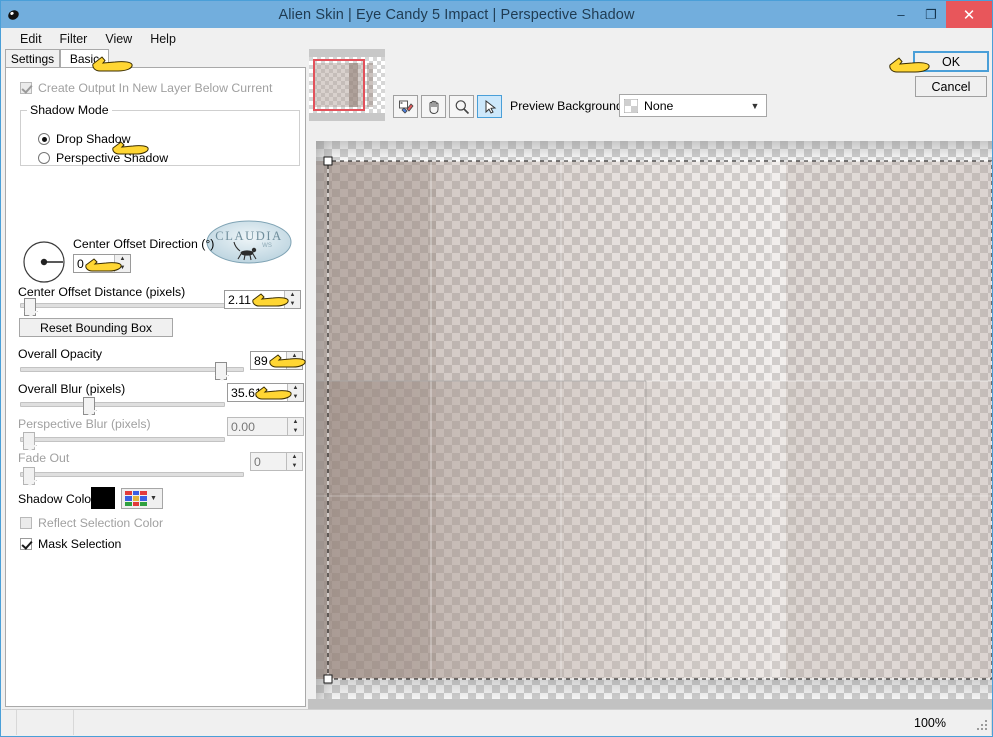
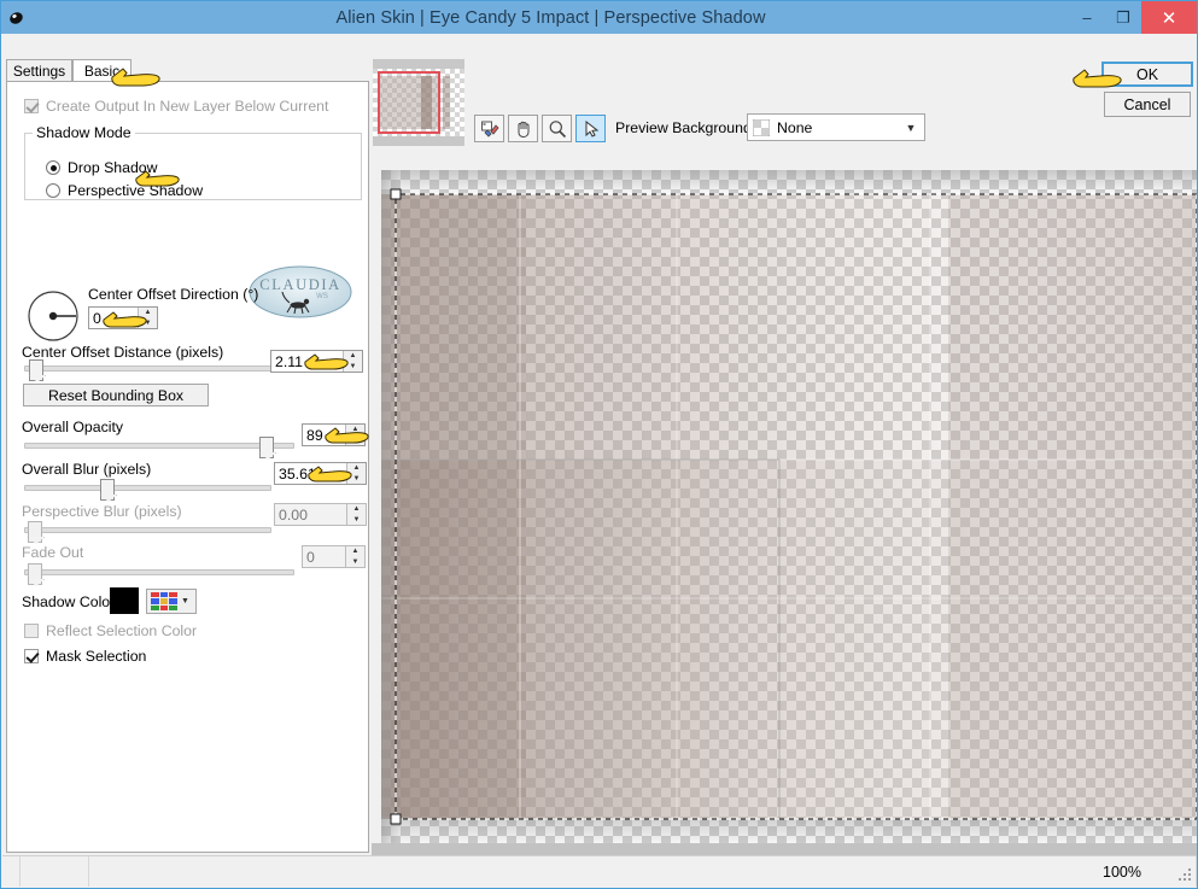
  Alien Skin | Eye Candy 5 Impact | Perspective Shadow
  –
  ❐
  ✕
- Edit
- Filter
- View
- Help
  Settings
  Basic
  Create Output In New Layer Below Current
  Shadow Mode
  Drop Shadow
  Perspective Shadow
  CLAUDIA
  Center Offset Direction (°)
  0
  Center Offset Distance (pixels)
  2.11
  Reset Bounding Box
  Overall Opacity
  89
  Overall Blur (pixels)
  35.6
  Perspective Blur (pixels)
  0.00
  Fade Out
  0
  Shadow Colo
  Reflect Selection Color
  Mask Selection
  Preview Backgroun
  None
  ▼
  OK
  Cancel
  100%
